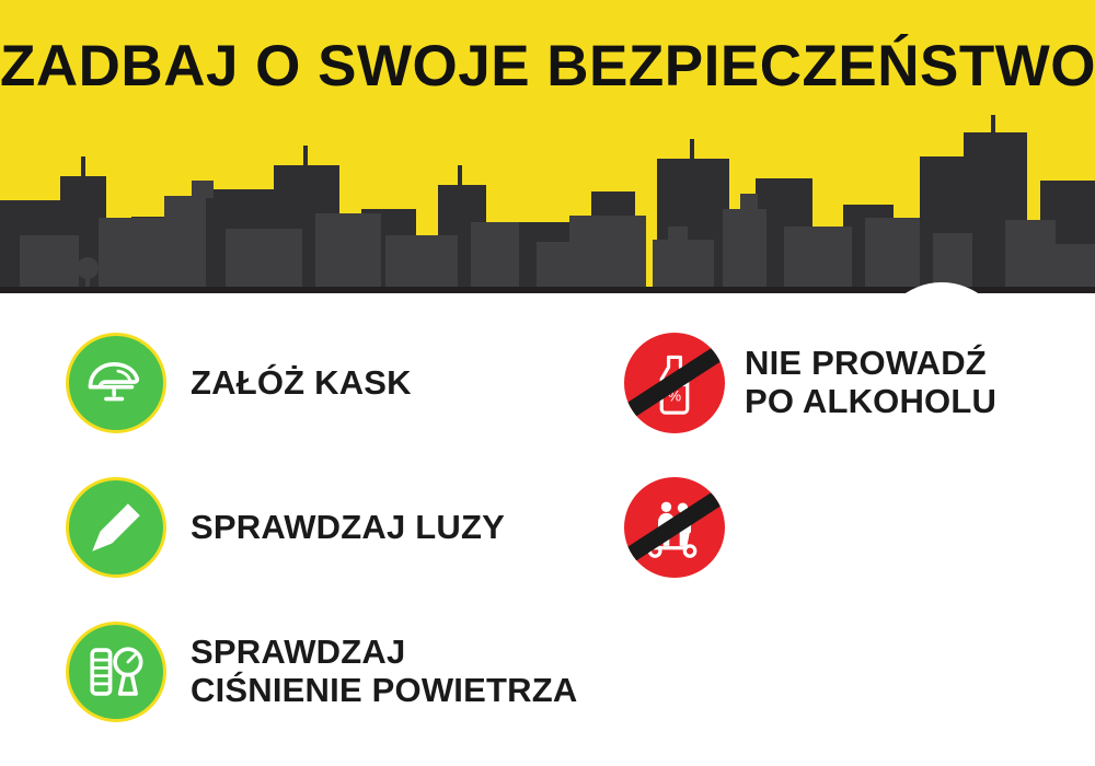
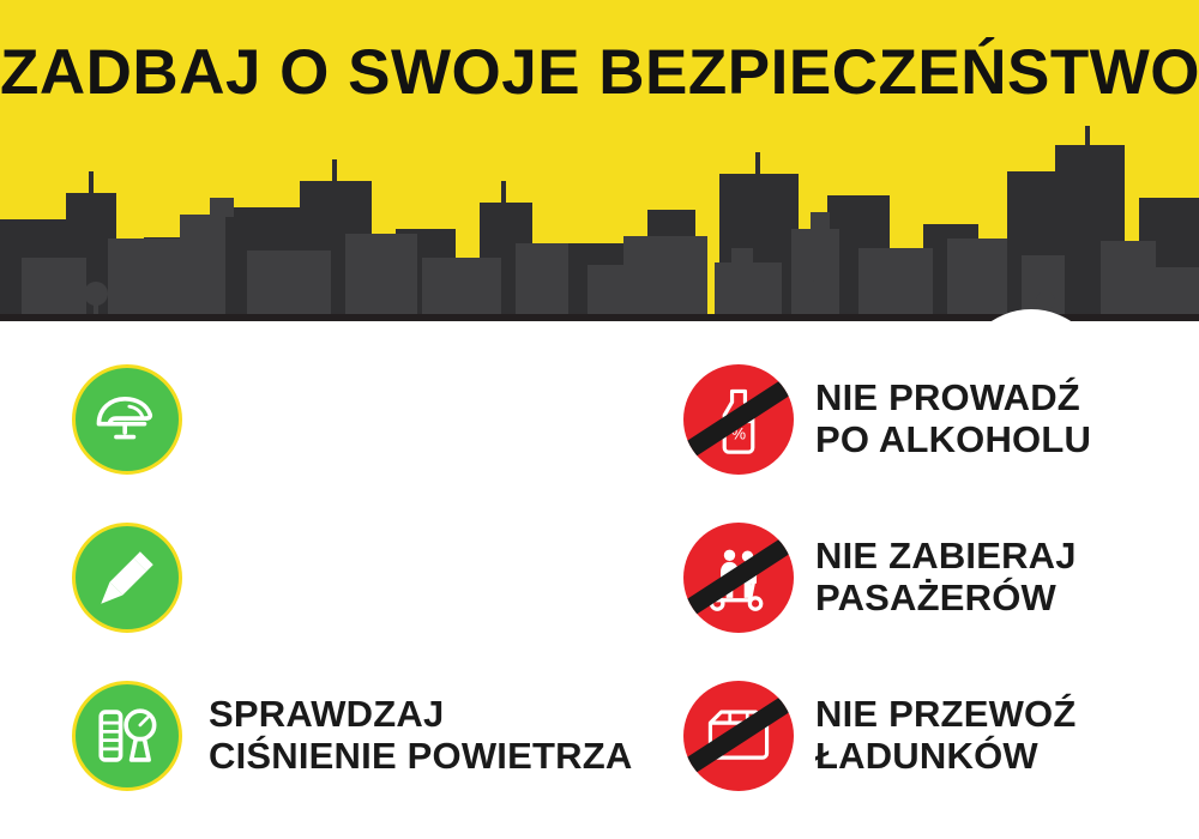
  ZADBAJ O SWOJE BEZPIECZEŃSTWO
- ZAŁÓŻ KASK
- SPRAWDZAJ LUZY
  SPRAWDZAJ
  CIŚNIENIE POWIETRZA
  %
  NIE PROWADŹ
  PO ALKOHOLU
+ NIE ZABIERAJ
+ PASAŻERÓW
+ NIE PRZEWOŹ
+ ŁADUNKÓW
